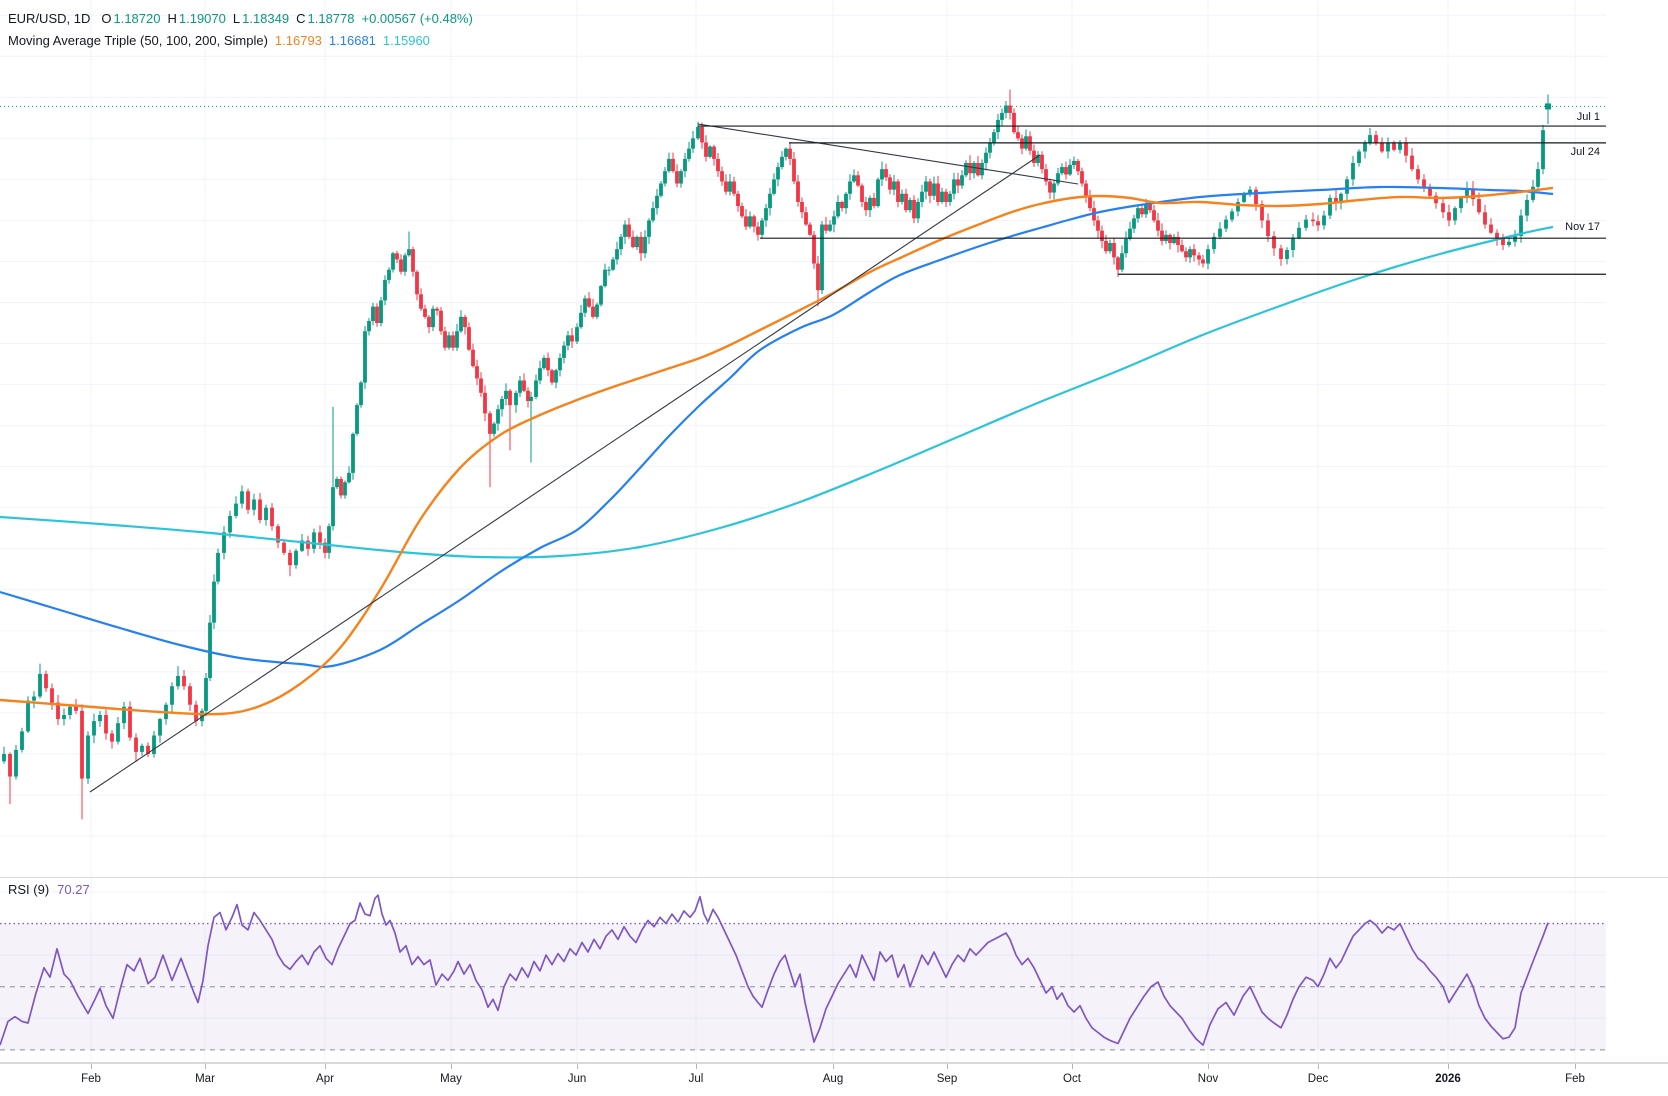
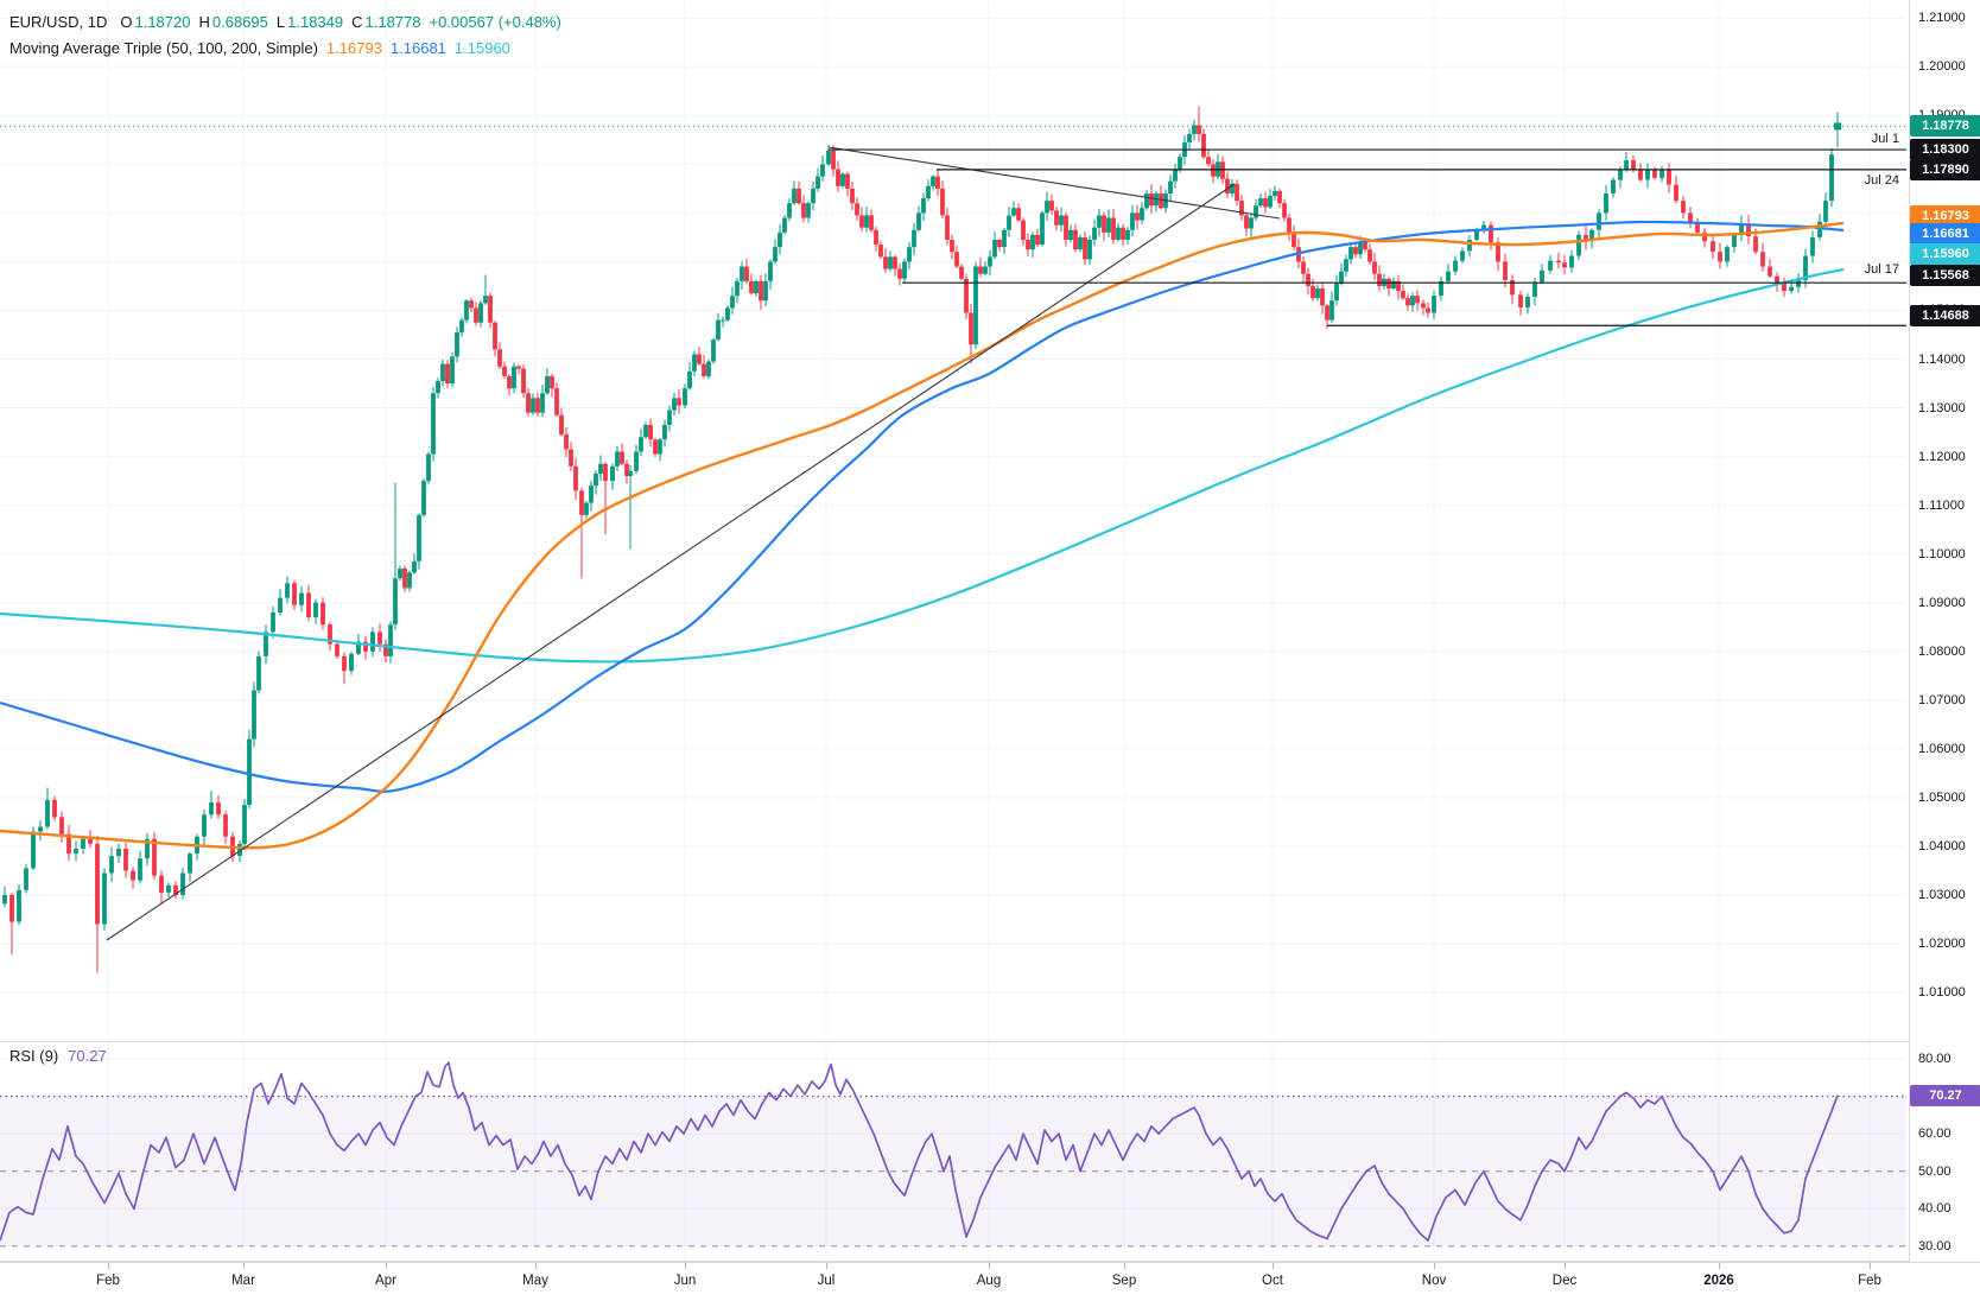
- EUR/USD, 1D O 1.18720 H 1.19070 L 1.18349 C 1.18778 +0.00567 (+0.48%)
+ EUR/USD, 1D O 1.18720 H 0.68695 L 1.18349 C 1.18778 +0.00567 (+0.48%)
  Moving Average Triple (50, 100, 200, Simple) 1.16793 1.16681 1.15960
  RSI (9) 70.27
+ 1.21000
+ 1.20000
+ 1.14000
+ 1.13000
+ 1.12000
+ 1.11000
+ 1.10000
+ 1.09000
+ 1.08000
+ 1.07000
+ 1.06000
+ 1.05000
+ 1.04000
+ 1.03000
+ 1.02000
+ 1.01000
+ 1.18778
+ 1.18300
+ 1.17890
+ 1.16793
+ 1.16681
+ 1.15960
+ 1.15568
+ 1.14688
+ 80.00
+ 60.00
+ 50.00
+ 40.00
+ 30.00
+ 70.27
  Feb
  Mar
  Apr
  May
  Jun
  Jul
  Aug
  Sep
  Oct
  Nov
  Dec
  2026
  Feb
  Jul 1
  Jul 24
- Nov 17
+ Jul 17
